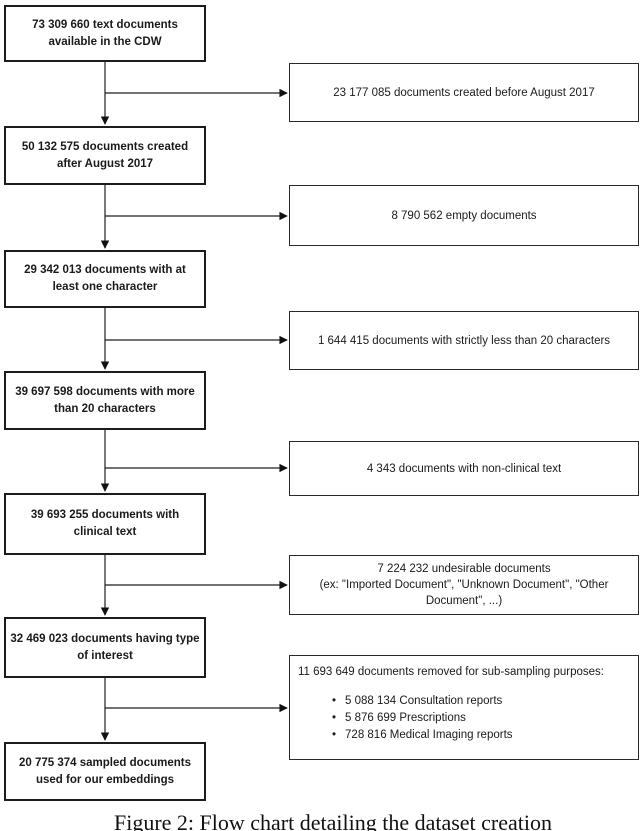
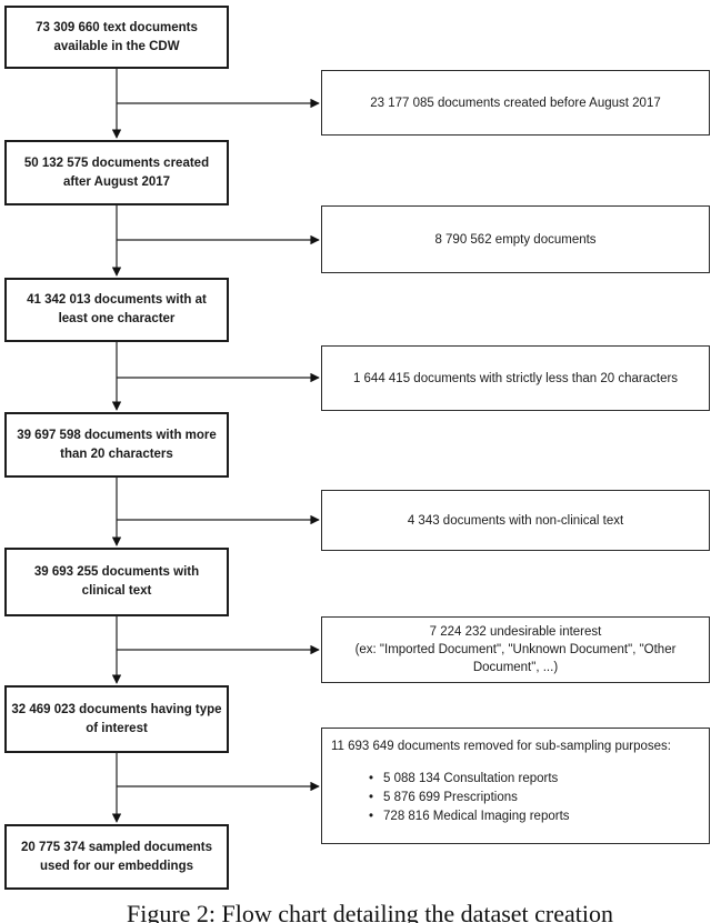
  73 309 660 text documents
  available in the CDW
  50 132 575 documents created
  after August 2017
- 29 342 013 documents with at
+ 41 342 013 documents with at
  least one character
  39 697 598 documents with more
  than 20 characters
  39 693 255 documents with
  clinical text
  32 469 023 documents having type
  of interest
  20 775 374 sampled documents
  used for our embeddings
  23 177 085 documents created before August 2017
  8 790 562 empty documents
  1 644 415 documents with strictly less than 20 characters
  4 343 documents with non-clinical text
- 7 224 232 undesirable documents
+ 7 224 232 undesirable interest
  (ex: "Imported Document", "Unknown Document", "Other Document", ...)
  11 693 649 documents removed for sub-sampling purposes:
  5 088 134 Consultation reports
  5 876 699 Prescriptions
  728 816 Medical Imaging reports
  Figure 2: Flow chart detailing the dataset creation
